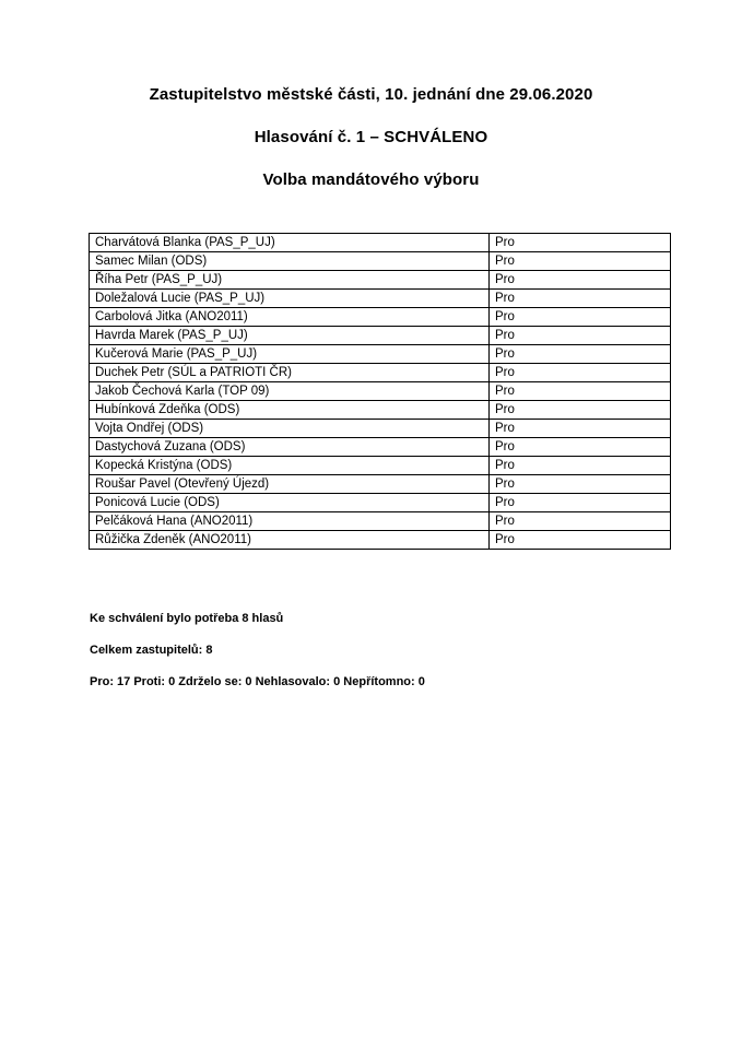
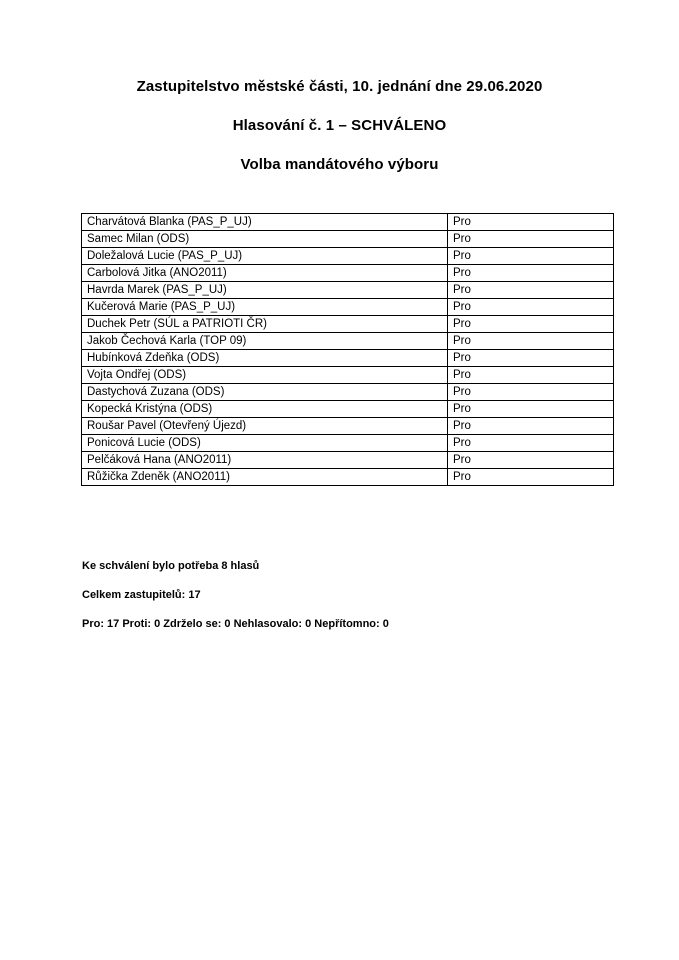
  Zastupitelstvo městské části, 10. jednání dne 29.06.2020
  Hlasování č. 1 – SCHVÁLENO
  Volba mandátového výboru
  Charvátová Blanka (PAS_P_UJ)	Pro
  Samec Milan (ODS)	Pro
- Říha Petr (PAS_P_UJ)	Pro
  Doležalová Lucie (PAS_P_UJ)	Pro
  Carbolová Jitka (ANO2011)	Pro
  Havrda Marek (PAS_P_UJ)	Pro
  Kučerová Marie (PAS_P_UJ)	Pro
  Duchek Petr (SÚL a PATRIOTI ČR)	Pro
  Jakob Čechová Karla (TOP 09)	Pro
  Hubínková Zdeňka (ODS)	Pro
  Vojta Ondřej (ODS)	Pro
  Dastychová Zuzana (ODS)	Pro
  Kopecká Kristýna (ODS)	Pro
  Roušar Pavel (Otevřený Újezd)	Pro
  Ponicová Lucie (ODS)	Pro
  Pelčáková Hana (ANO2011)	Pro
  Růžička Zdeněk (ANO2011)	Pro
  Ke schválení bylo potřeba 8 hlasů
- Celkem zastupitelů: 8
+ Celkem zastupitelů: 17
  Pro: 17 Proti: 0 Zdrželo se: 0 Nehlasovalo: 0 Nepřítomno: 0
